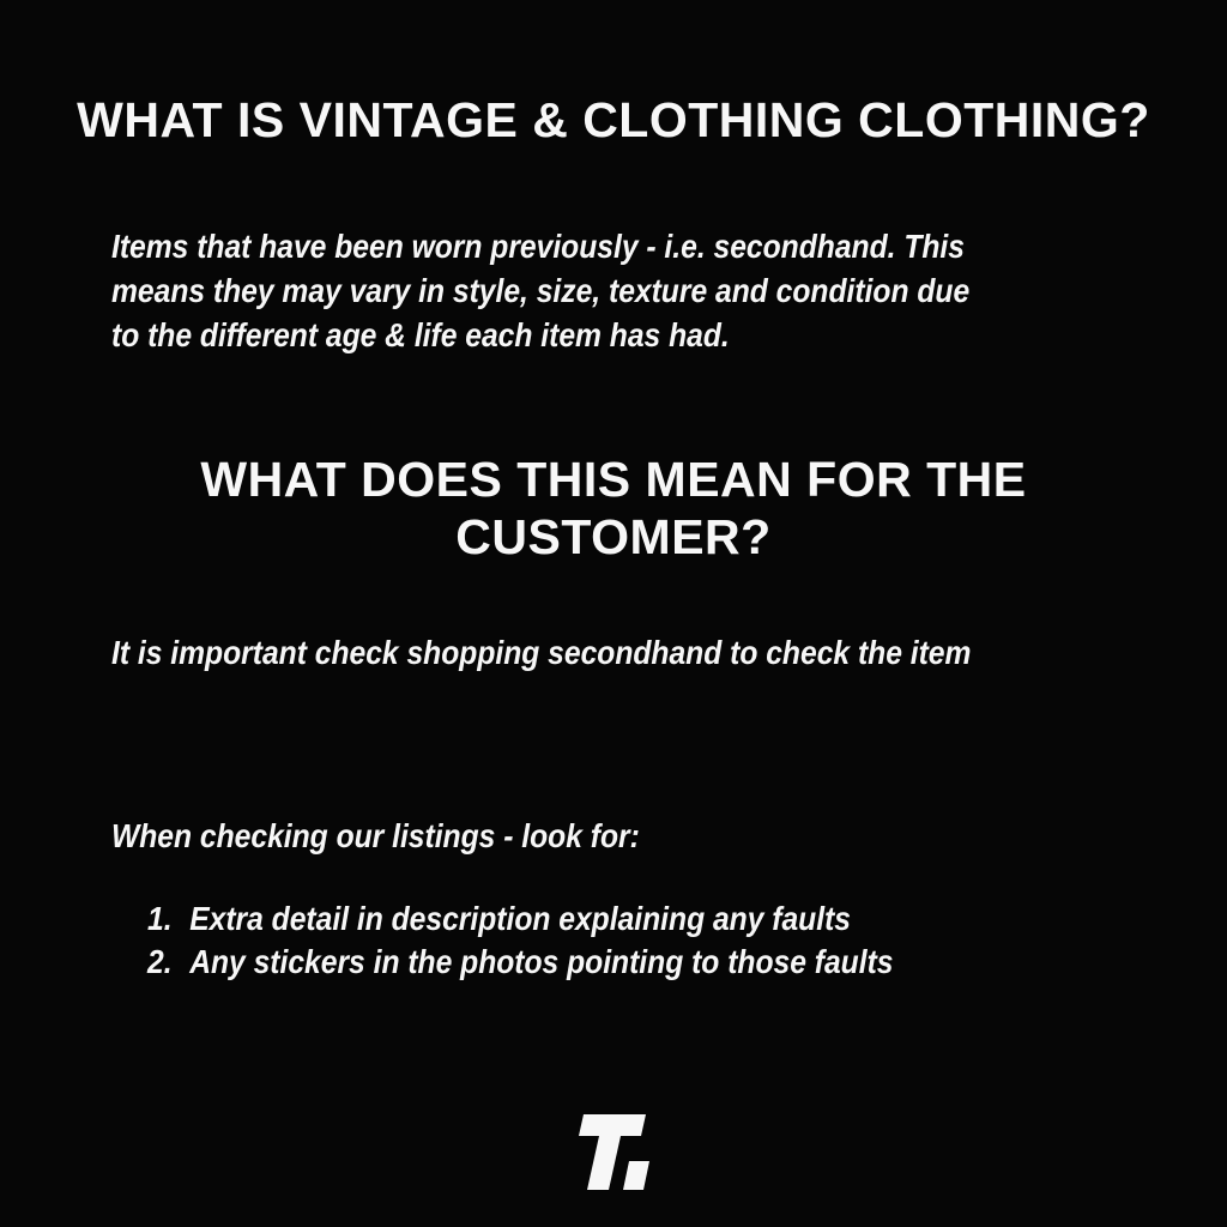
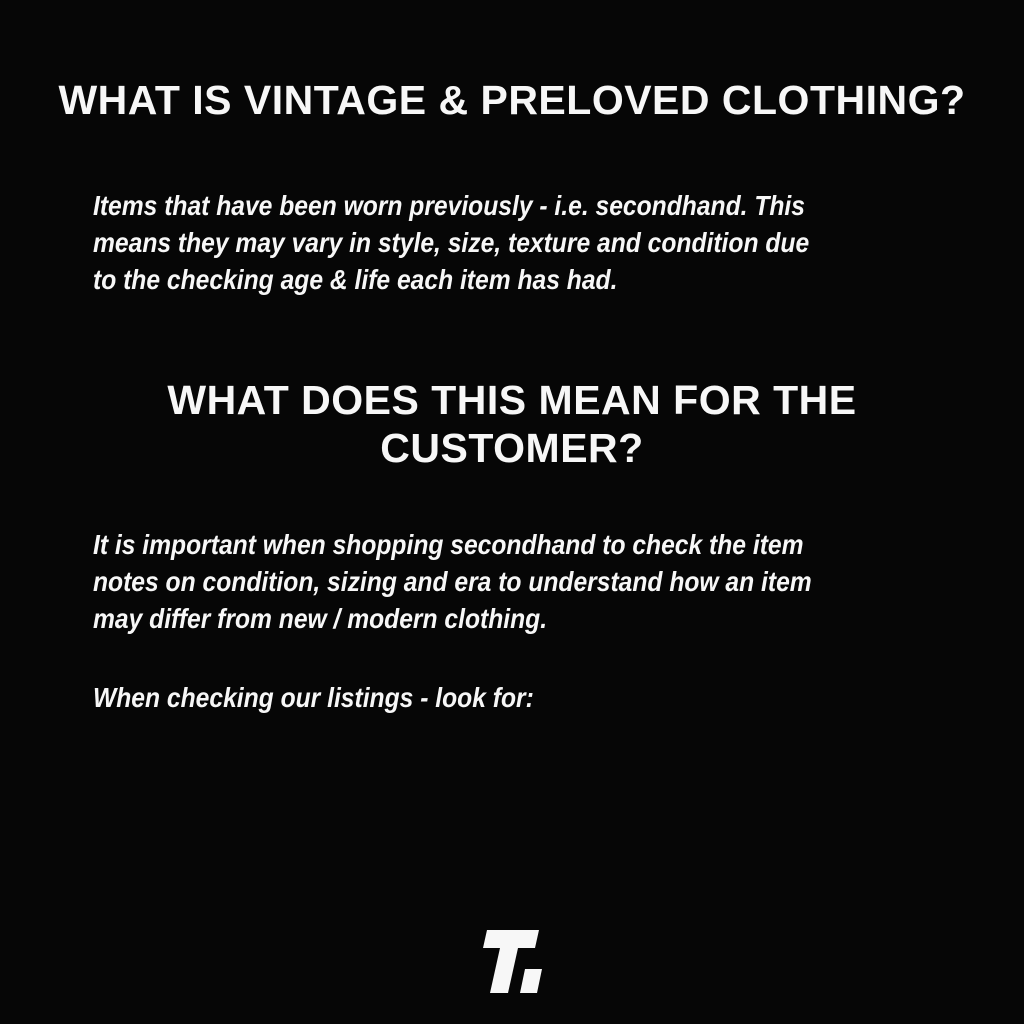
- WHAT IS VINTAGE & CLOTHING CLOTHING?
+ WHAT IS VINTAGE & PRELOVED CLOTHING?
  Items that have been worn previously - i.e. secondhand. This
  means they may vary in style, size, texture and condition due
- to the different age & life each item has had.
+ to the checking age & life each item has had.
  WHAT DOES THIS MEAN FOR THE
  CUSTOMER?
- It is important check shopping secondhand to check the item
+ It is important when shopping secondhand to check the item
+ notes on condition, sizing and era to understand how an item
+ may differ from new / modern clothing.
  When checking our listings - look for:
- 1.
- Extra detail in description explaining any faults
- 2.
- Any stickers in the photos pointing to those faults
